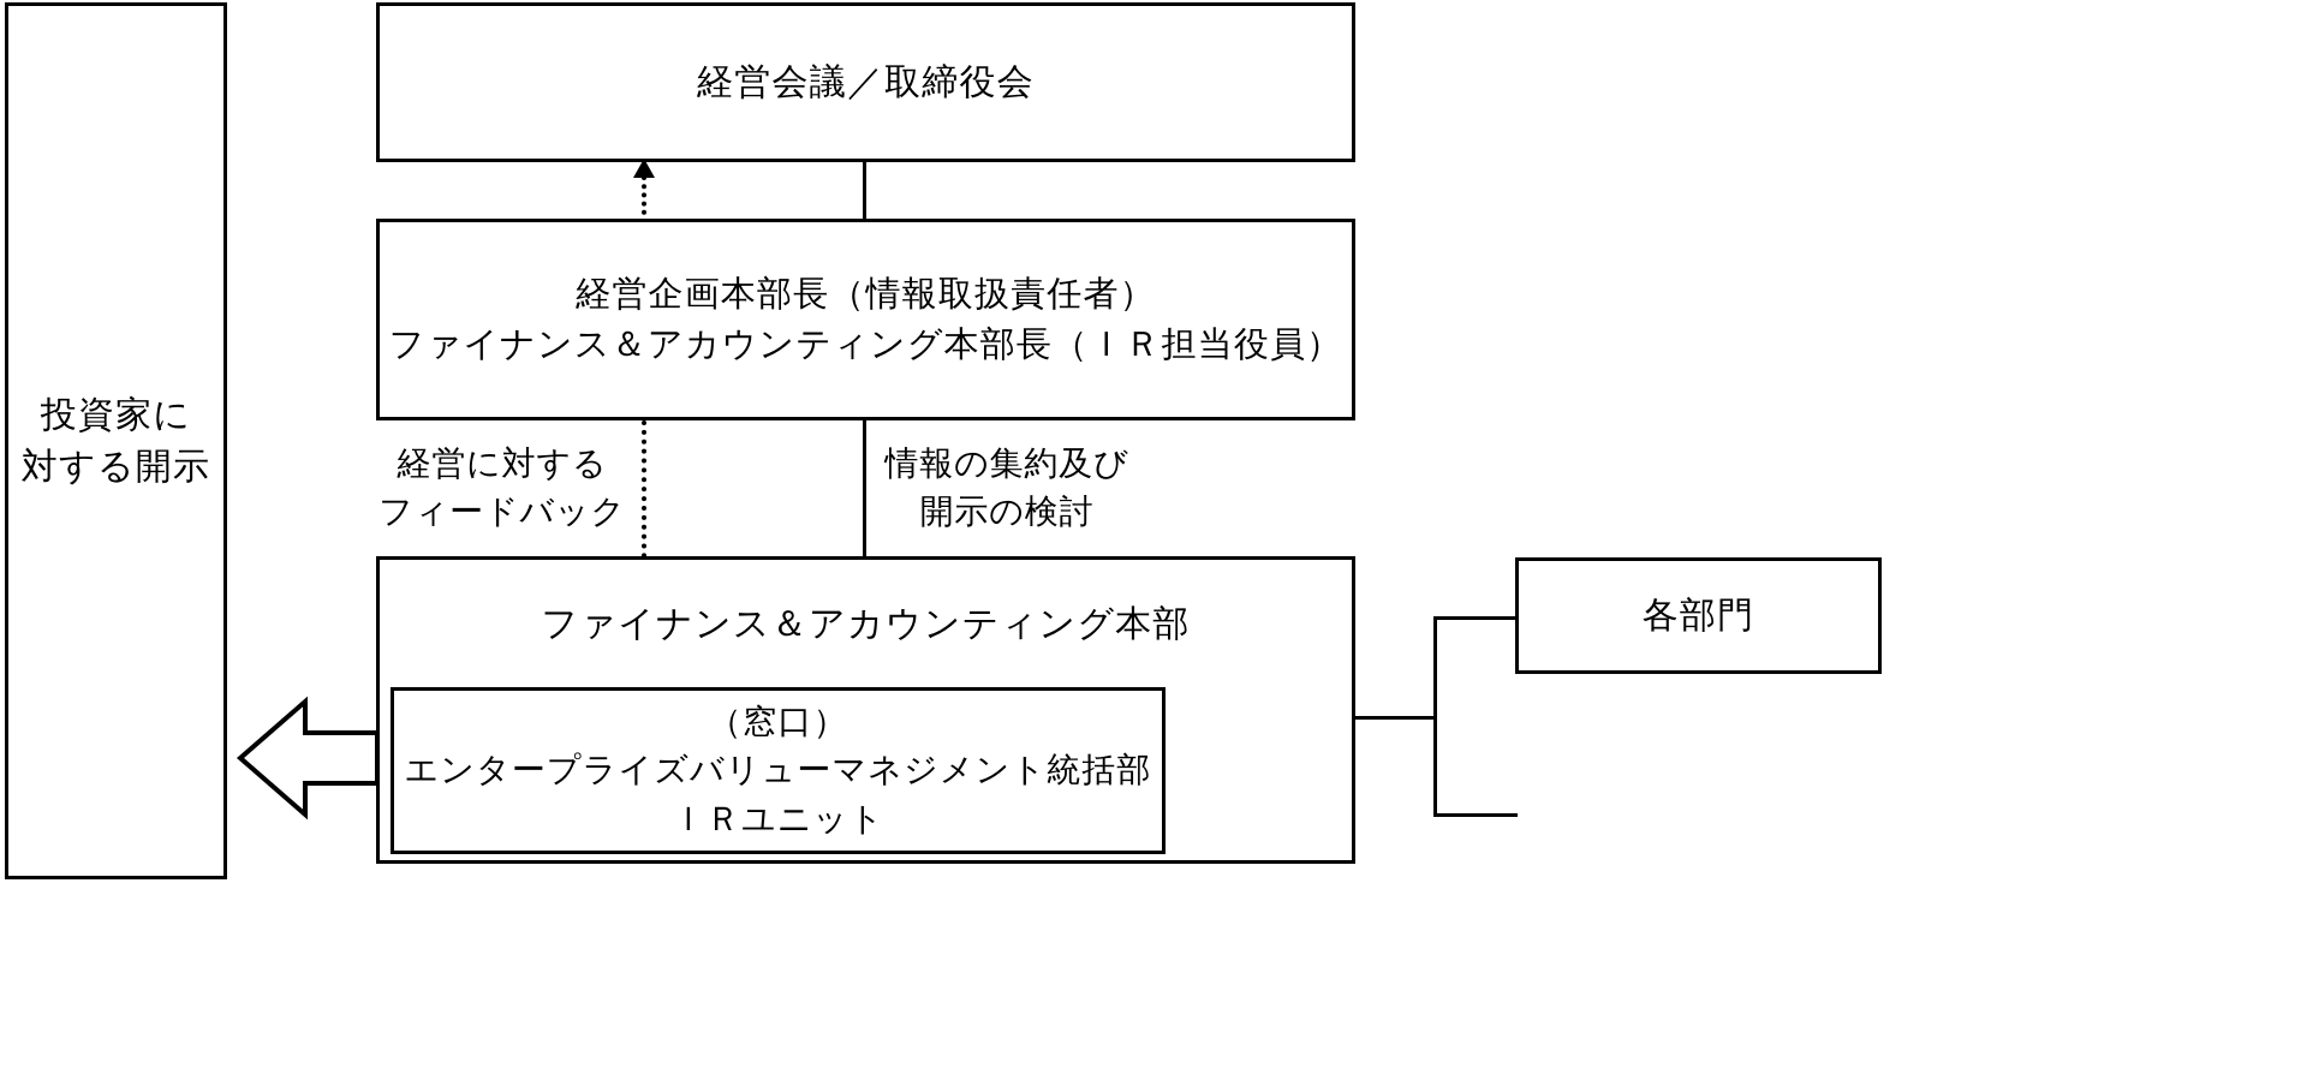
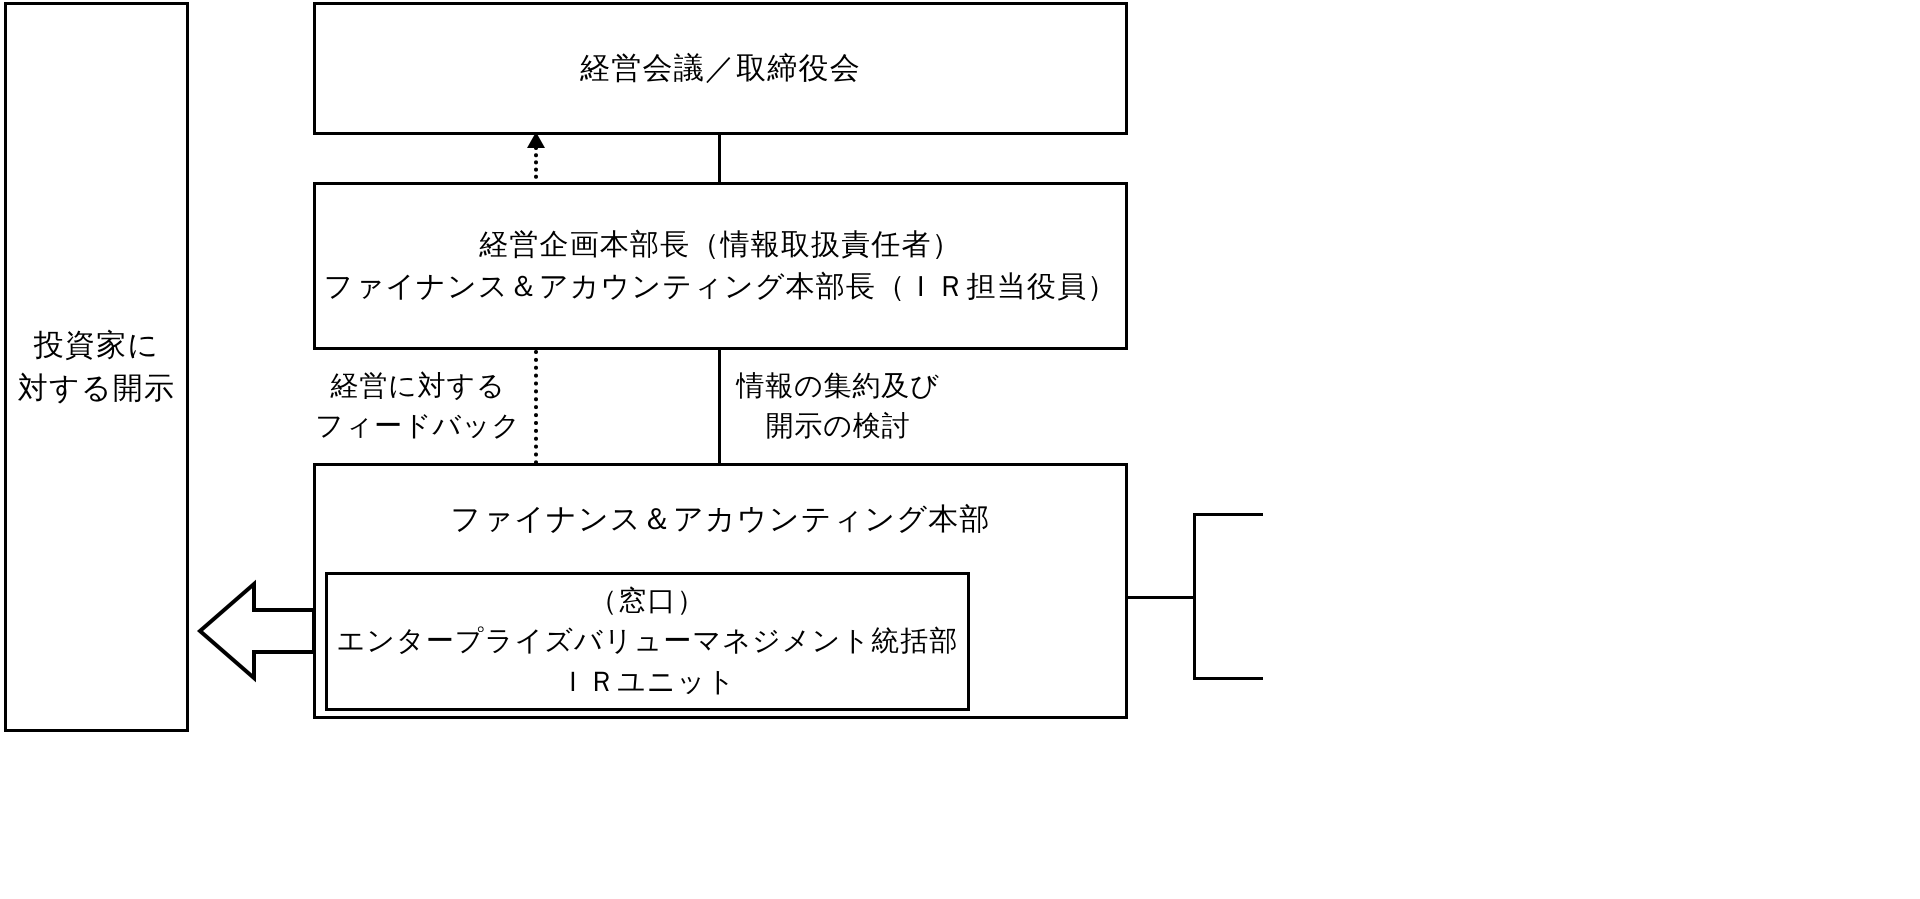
  投資家に
  対する開示
  経営会議／取締役会
  経営企画本部長（情報取扱責任者）
  ファイナンス＆アカウンティング本部長（ＩＲ担当役員）
  経営に対する
  フィードバック
  情報の集約及び
  開示の検討
  ファイナンス＆アカウンティング本部
  （窓口）
  エンタープライズバリューマネジメント統括部
  ＩＲユニット
- 各部門
